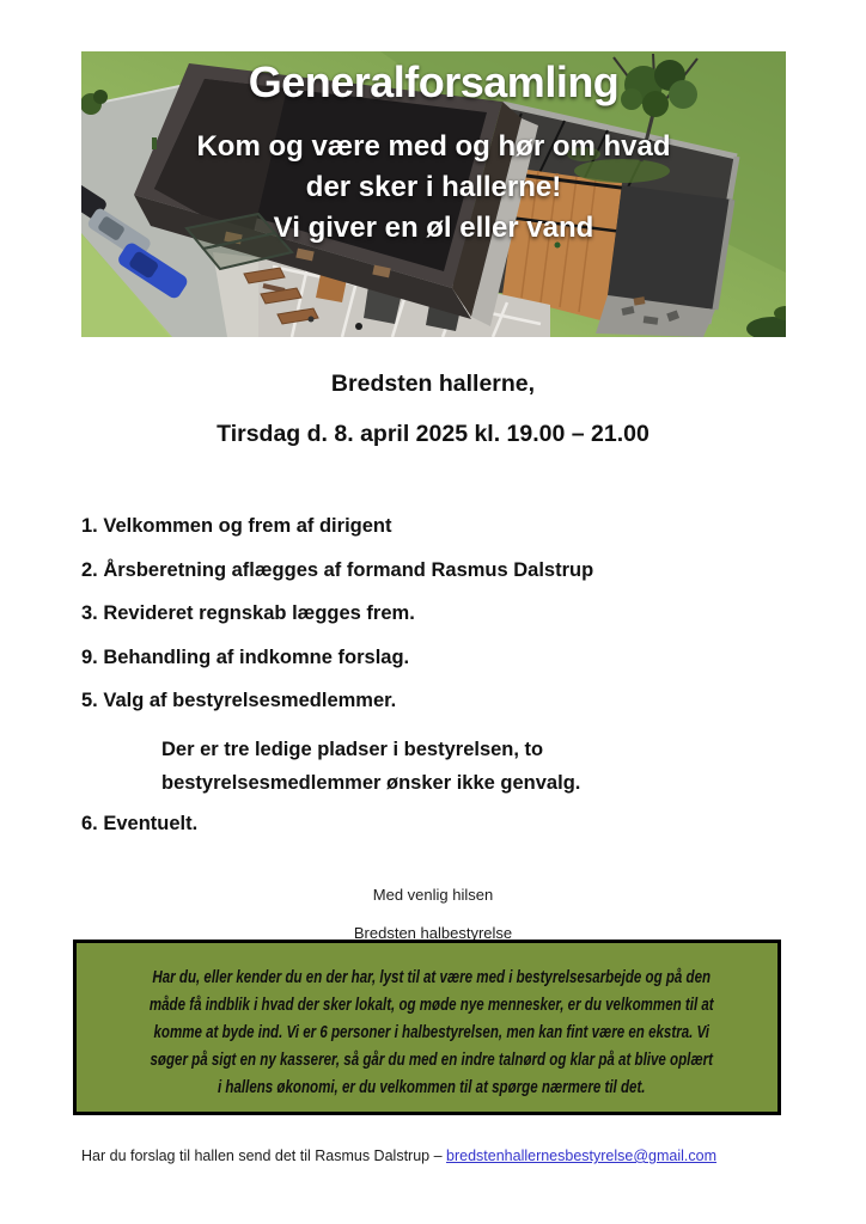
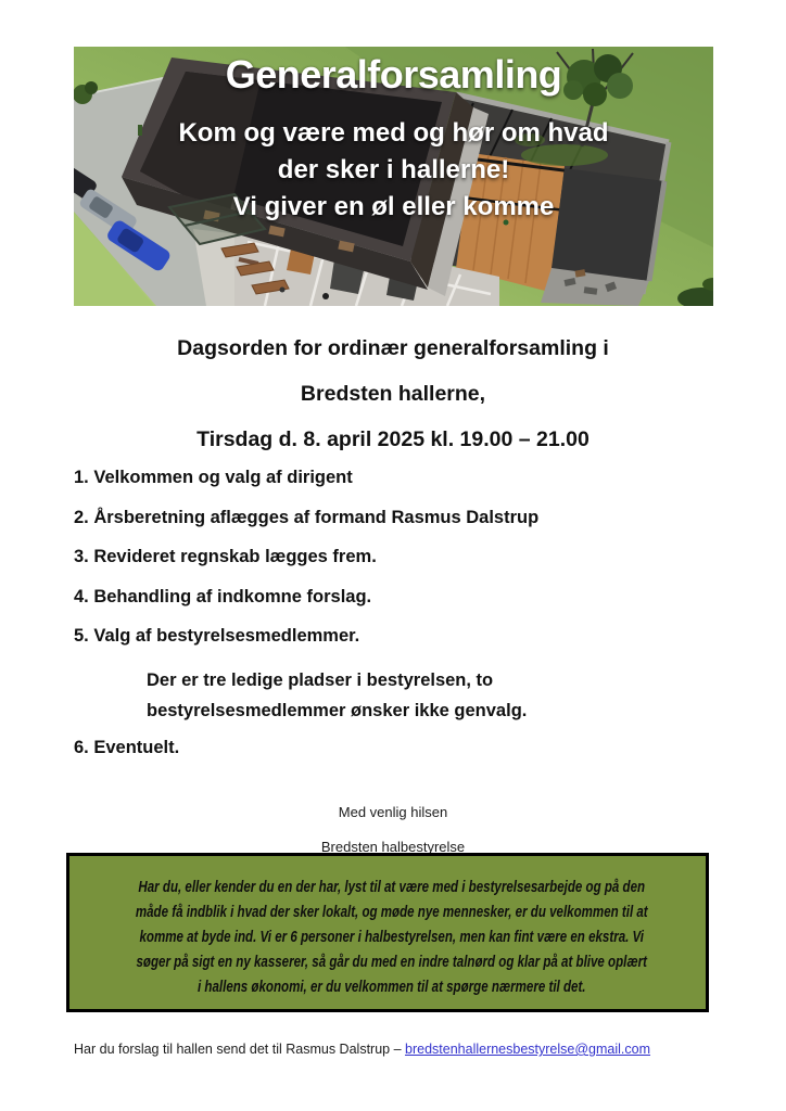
  Generalforsamling
  Kom og være med og hør om hvad
  der sker i hallerne!
- Vi giver en øl eller vand
+ Vi giver en øl eller komme
+ Dagsorden for ordinær generalforsamling i
  Bredsten hallerne,
  Tirsdag d. 8. april 2025 kl. 19.00 – 21.00
- 1. Velkommen og frem af dirigent
+ 1. Velkommen og valg af dirigent
  2. Årsberetning aflægges af formand Rasmus Dalstrup
  3. Revideret regnskab lægges frem.
- 9. Behandling af indkomne forslag.
+ 4. Behandling af indkomne forslag.
  5. Valg af bestyrelsesmedlemmer.
  Der er tre ledige pladser i bestyrelsen, to
  bestyrelsesmedlemmer ønsker ikke genvalg.
  6. Eventuelt.
  Med venlig hilsen
  Bredsten halbestyrelse
  Har du, eller kender du en der har, lyst til at være med i bestyrelsesarbejde og på den
  måde få indblik i hvad der sker lokalt, og møde nye mennesker, er du velkommen til at
  komme at byde ind. Vi er 6 personer i halbestyrelsen, men kan fint være en ekstra. Vi
  søger på sigt en ny kasserer, så går du med en indre talnørd og klar på at blive oplært
  i hallens økonomi, er du velkommen til at spørge nærmere til det.
  Har du forslag til hallen send det til Rasmus Dalstrup – bredstenhallernesbestyrelse@gmail.com
